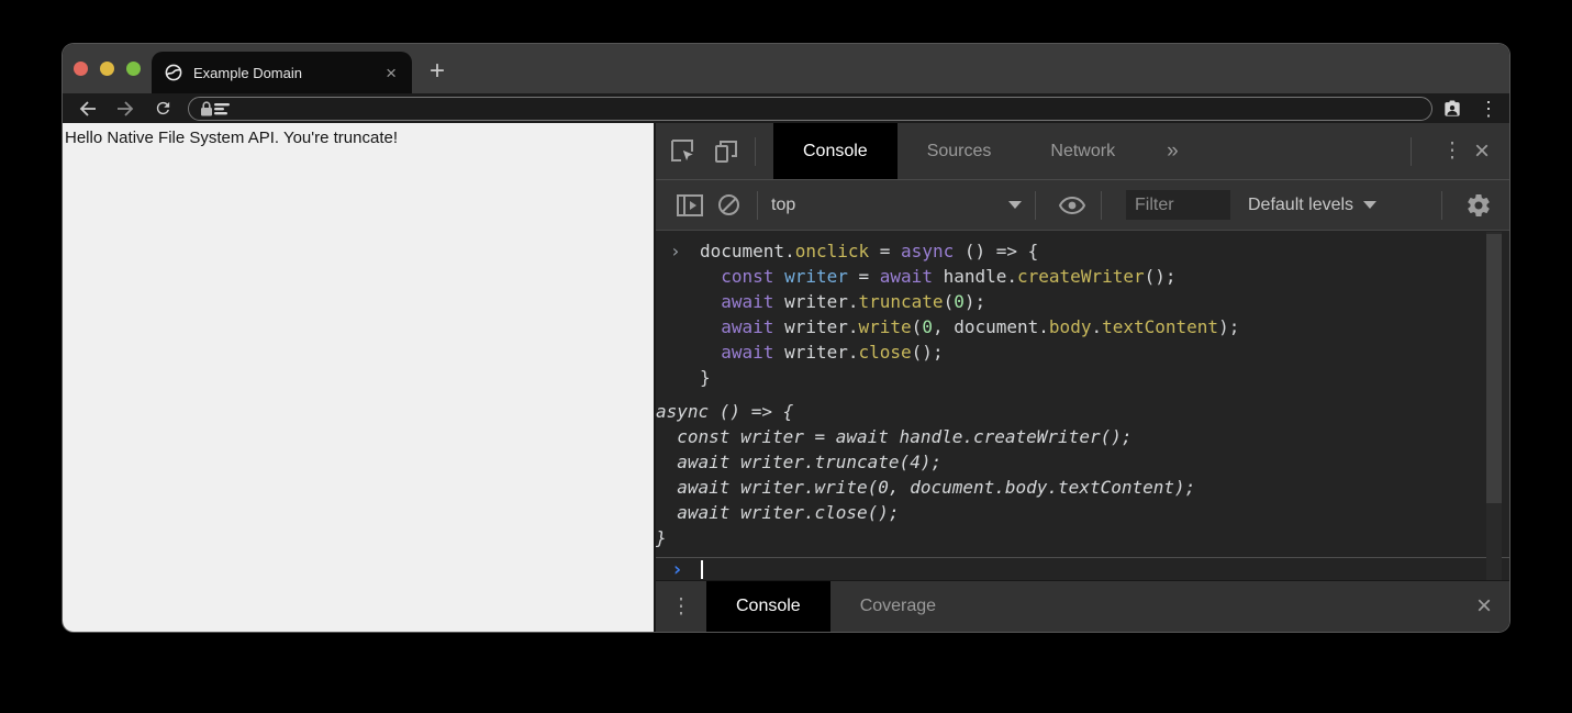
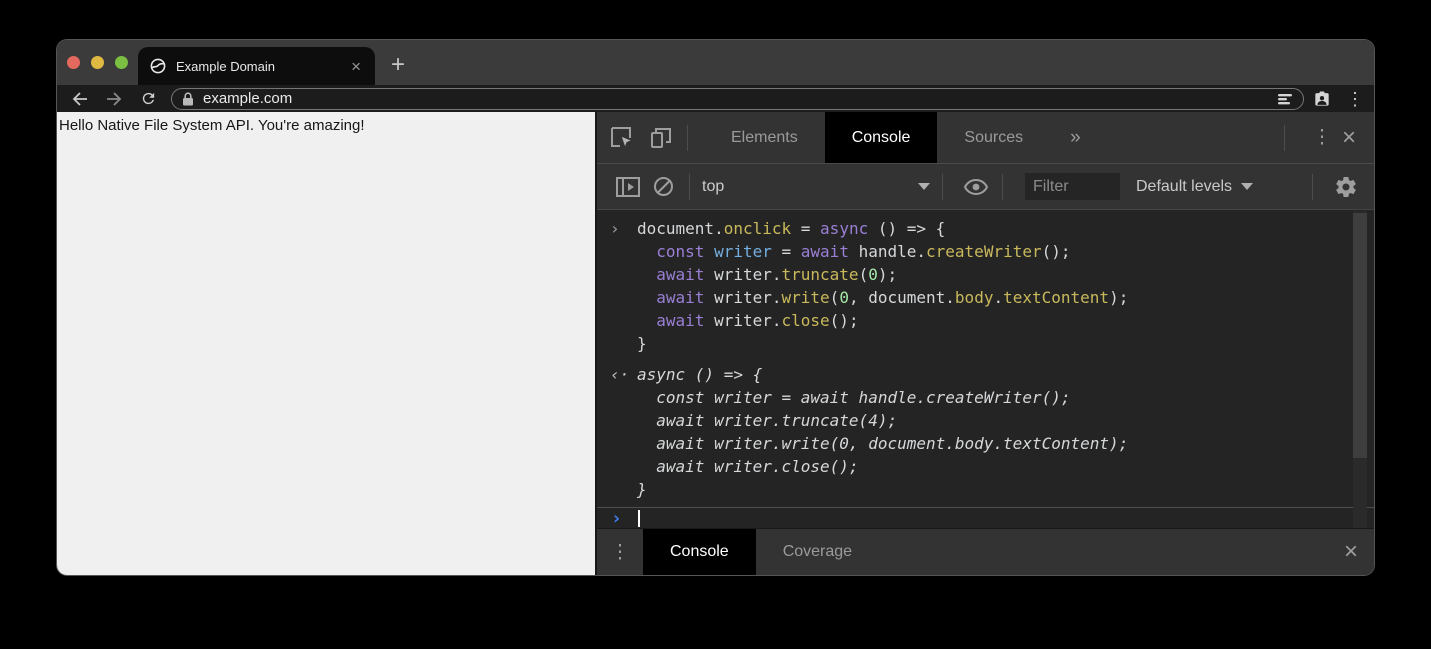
  Example Domain
  ×
  +
+ example.com
  ⋮
- Hello Native File System API. You're truncate!
+ Hello Native File System API. You're amazing!
+ Elements
  Console
  Sources
- Network
  »
  ⋮
  ×
  top
  Filter
  Default levels
  ›
  document.onclick = async () => { const writer = await handle.createWriter(); await writer.truncate(0); await writer.write(0, document.body.textContent); await writer.close(); }
+ ‹·
  async () => { const writer = await handle.createWriter(); await writer.truncate(4); await writer.write(0, document.body.textContent); await writer.close(); }
  ›
  ⋮
  Console
  Coverage
  ×
